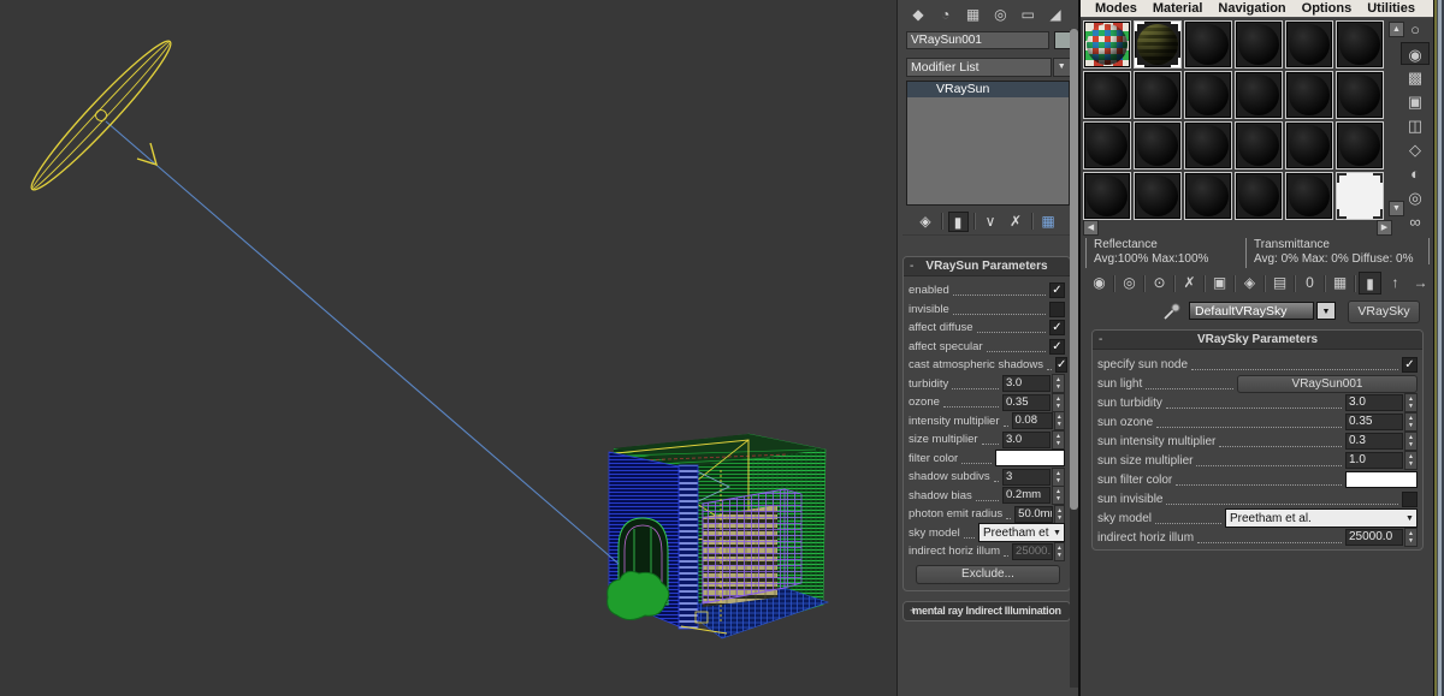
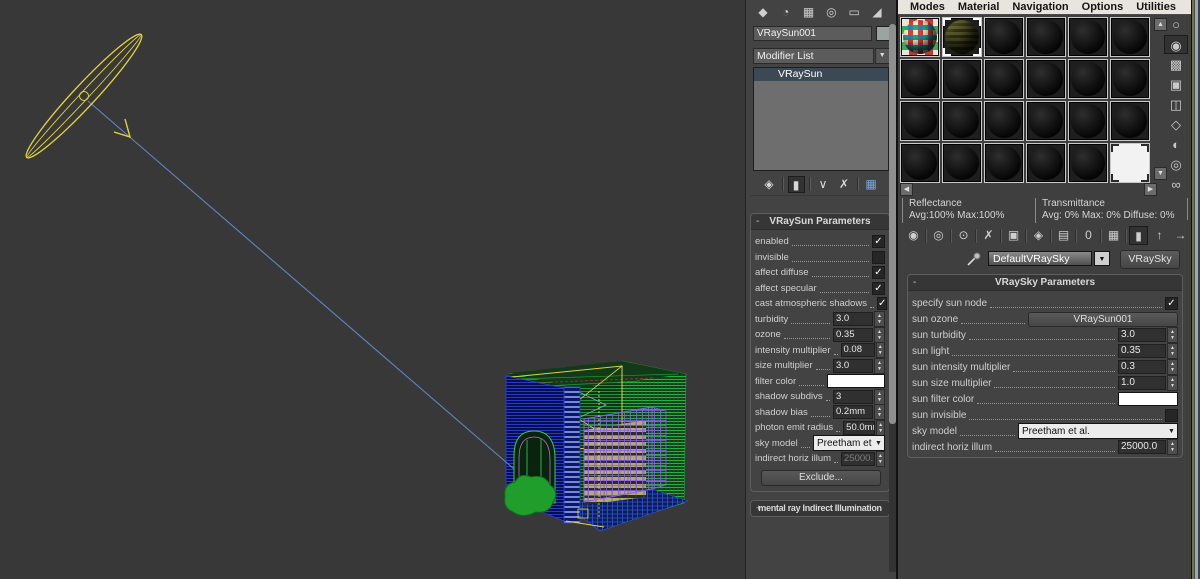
  ◆
  ◔
  ▦
  ◎
  ▭
  ◢
  VRaySun001
  Modifier List
  VRaySun
  ◈
  ▮
  ∨
  ✗
  ▦
  -
  VRaySun Parameters
  enabled
  ✓
  invisible
  affect diffuse
  ✓
  affect specular
  ✓
  cast atmospheric shadows
  ✓
  turbidity
  3.0
  ozone
  0.35
  intensity multiplier
  0.08
  size multiplier
  3.0
  filter color
  shadow subdivs
  3
  shadow bias
  0.2mm
  photon emit radius
  50.0m
  sky model
  Preetham et
  indirect horiz illum
  25000.
  Exclude...
  +
  mental ray Indirect Illumination
  Modes
  Material
  Navigation
  Options
  Utilities
  ○
  ◉
  ▩
  ▣
  ◫
  ◇
  ◐
  ◎
  ∞
  Reflectance
  Avg:100% Max:100%
  Transmittance
  Avg: 0% Max: 0% Diffuse: 0%
  ◉
  ◎
  ⊙
  ✗
  ▣
  ◈
  ▤
  0
  ▦
  ▮
  ↑
  →
  DefaultVRaySky
  VRaySky
  -
  VRaySky Parameters
  specify sun node
  ✓
- sun light
+ sun ozone
  VRaySun001
  sun turbidity
  3.0
- sun ozone
+ sun light
  0.35
  sun intensity multiplier
  0.3
  sun size multiplier
  1.0
  sun filter color
  sun invisible
  sky model
  Preetham et al.
  indirect horiz illum
  25000.0
